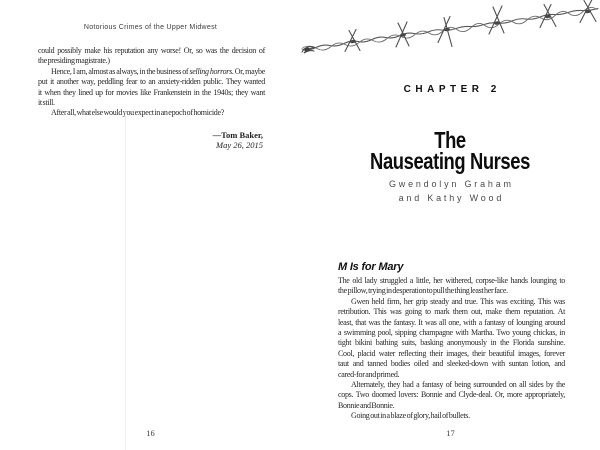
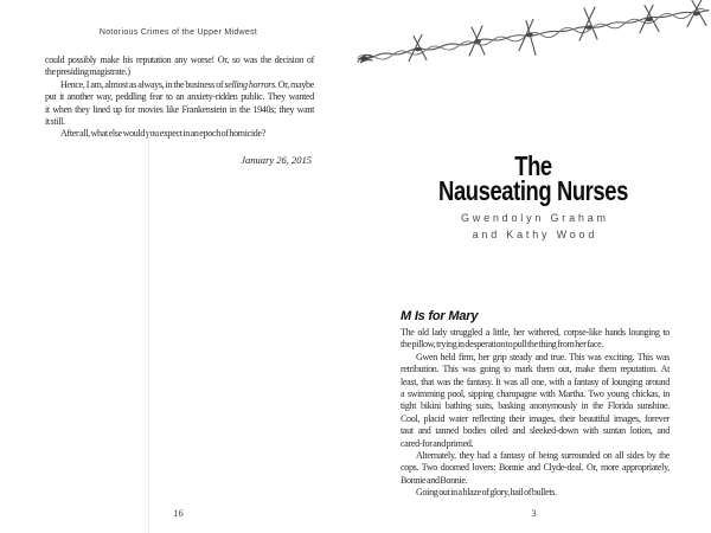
  could possibly make his reputation any worse! Or, so was the decision of
  the presiding magistrate.)
  Hence, I am, almost as always, in the business of selling horrors. Or, maybe
  put it another way, peddling fear to an anxiety-ridden public. They wanted
  it when they lined up for movies like Frankenstein in the 1940s; they want
  it still.
  After all, what else wouldou expect in an epoch of homicide?
- —Tom Baker,
- May 26, 2015
+ January 26, 2015
  16
- CHAPTER 2
  The
  Nauseating Nurses
  Gwendolyn Graham
  and Kathy Wood
  M Is for Mary
  The old lady struggled a little, her withered, corpse-like hands lounging to
- the pillow, trying in desperation to pull the thing least her face.
+ the pillow, trying in desperation to pull the thing from her face.
  Gwen held firm, her grip steady and true. This was exciting. This was
  retribution. This was going to mark them out, make them reputation. At
  least, that was the fantasy. It was all one, with a fantasy of lounging around
  a swimming pool, sipping champagne with Martha. Two young chickas, in
  tight bikini bathing suits, basking anonymously in the Florida sunshine.
  Cool, placid water reflecting their images, their beautiful images, forever
  taut and tanned bodies oiled and sleeked-down with suntan lotion, and
  cared-for and primed.
  Alternately, they had a fantasy of being surrounded on all sides by the
  cops. Two doomed lovers: Bonnie and Clyde-deal. Or, more appropriately,
  Bonnie and Bonnie.
  Going out in a blaze of glory, hail of bullets.
- 17
+ 3
